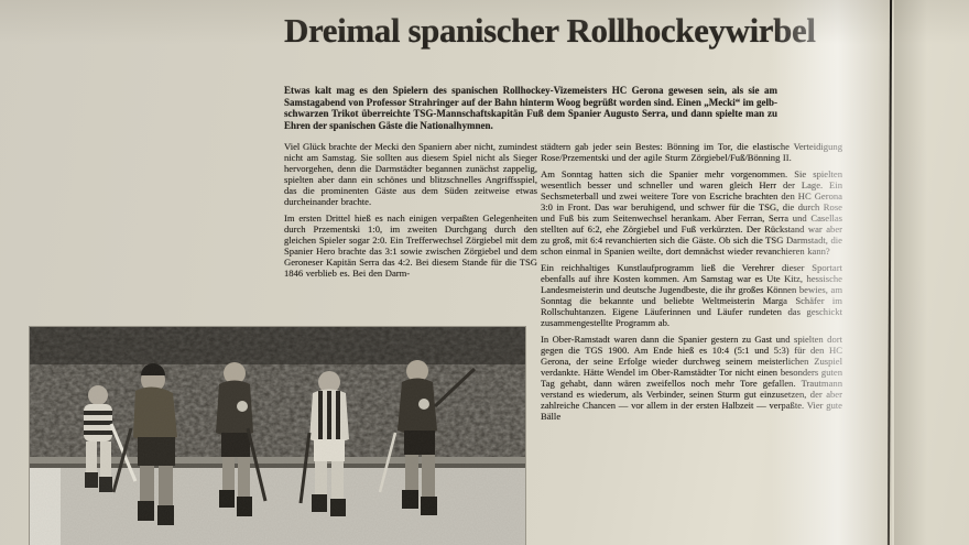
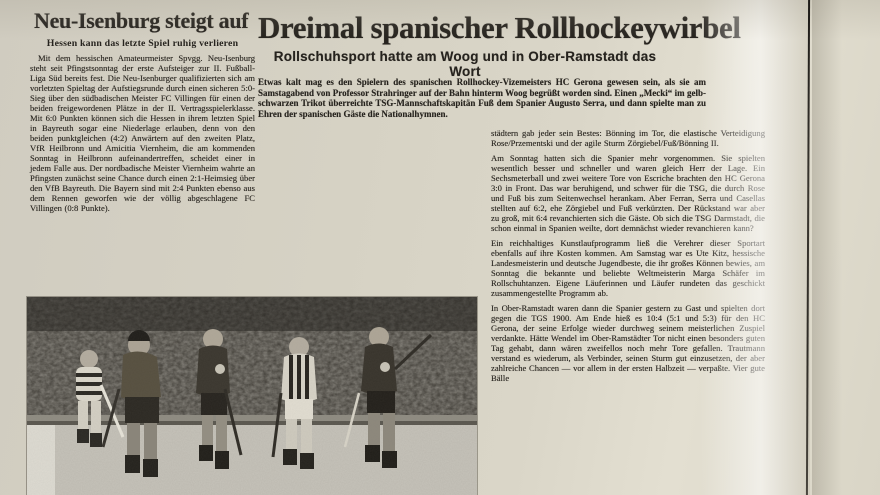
+ Hessen kann das letzte Spiel ruhig verlieren
+ Mit dem hessischen Amateurmeister Spvgg. Neu-Isenburg steht seit Pfingstsonntag der erste Aufsteiger zur II. Fußball-Liga Süd bereits fest. Die Neu-Isenburger qualifizierten sich am vorletzten Spieltag der Aufstiegsrunde durch einen sicheren 5:0-Sieg über den südbadischen Meister FC Villingen für einen der beiden freigewordenen Plätze in der II. Vertragsspielerklasse. Mit 6:0 Punkten können sich die Hessen in ihrem letzten Spiel in Bayreuth sogar eine Niederlage erlauben, denn von den beiden punktgleichen (4:2) Anwärtern auf den zweiten Platz, VfR Heilbronn und Amicitia Viernheim, die am kommenden Sonntag in Heilbronn aufeinandertreffen, scheidet einer in jedem Falle aus. Der nordbadische Meister Viernheim wahrte an Pfingsten zunächst seine Chance durch einen 2:1-Heimsieg über den VfB Bayreuth. Die Bayern sind mit 2:4 Punkten ebenso aus dem Rennen geworfen wie der völlig abgeschlagene FC Villingen (0:8 Punkte).
+ Rollschuhsport hatte am Woog und in Ober-Ramstadt das Wort
  Etwas kalt mag es den Spielern des spanischen Rollhockey-Vizemeisters HC Gerona gewesen sein, als sie a Samstagabend von Professor Strahringer auf der Bahn hinterm Woog begrüßt worden sind. Einen „Mecki“ im gelschwarzen Trikot überreichte TSG-Mannschaftskapitän Fuß dem Spanier Augusto Serra, und dann spielte man z Ehren der spanischen Gäste die Nationalhymnen.
- Viel Glück brachte der Mecki den Spaniern aber nicht, zumindest nicht am Samstag. Sie sollten aus diesem Spiel nicht als Sieger hervorgehen, denn die Darmstädter begannen zunächst zappelig, spielten aber dann ein schönes und blitzschnelles Angriffsspiel, das die prominenten Gäste aus dem Süden zeitweise etwas durcheinander brachte.
- Im ersten Drittel hieß es nach einigen verpaßten Gelegenheiten durch Przementski 1:0, im zweiten Durchgang durch den gleichen Spieler sogar 2:0. Ein Trefferwechsel Zörgiebel mit dem Spanier Hero brachte das 3:1 sowie zwischen Zörgiebel und dem Geroneser Kapitän Serra das 4:2. Bei diesem Stande für die TSG 1846 verblieb es. Bei den Darm-
  städtern gab jeder sein Bestes: Bönning im Tor, die elast Rose/Przementski und der agile Sturm Zörgiebel/Fuß/Bönni
  Am Sonntag hatten sich die Spanier mehr vorgenom wesentlich besser und schneller und waren gleich He Sechsmeterball und zwei weitere Tore von Escriche bracht 3:0 in Front. Das war beruhigend, und schwer für die TS und Fuß bis zum Seitenwechsel herankam. Aber Ferran, stellten auf 6:2, ehe Zörgiebel und Fuß verkürzten. Der R zu groß, mit 6:4 revanchierten sich die Gäste. Ob sich die T schon einmal in Spanien weilte, dort demnächst wieder rev
  Ein reichhaltiges Kunstlaufprogramm ließ die Verehre ebenfalls auf ihre Kosten kommen. Am Samstag war es Landesmeisterin und deutsche Jugendbeste, die ihr großes Sonntag die bekannte und beliebte Weltmeisterin M Rollschuhtanzen. Eigene Läuferinnen und Läufer runde zusammengestellte Programm ab.
  In Ober-Ramstadt waren dann die Spanier gestern zu Gas gegen die TGS 1900. Am Ende hieß es 10:4 (5:1 und Gerona, der seine Erfolge wieder durchweg seinem me verdankte. Hätte Wendel im Ober-Ramstädter Tor nicht ein Tag gehabt, dann wären zweifellos noch mehr Tore ge verstand es wiederum, als Verbinder, seinen Sturm gut ein zahlreiche Chancen — vor allem in der ersten Halbzeit — Bälle
